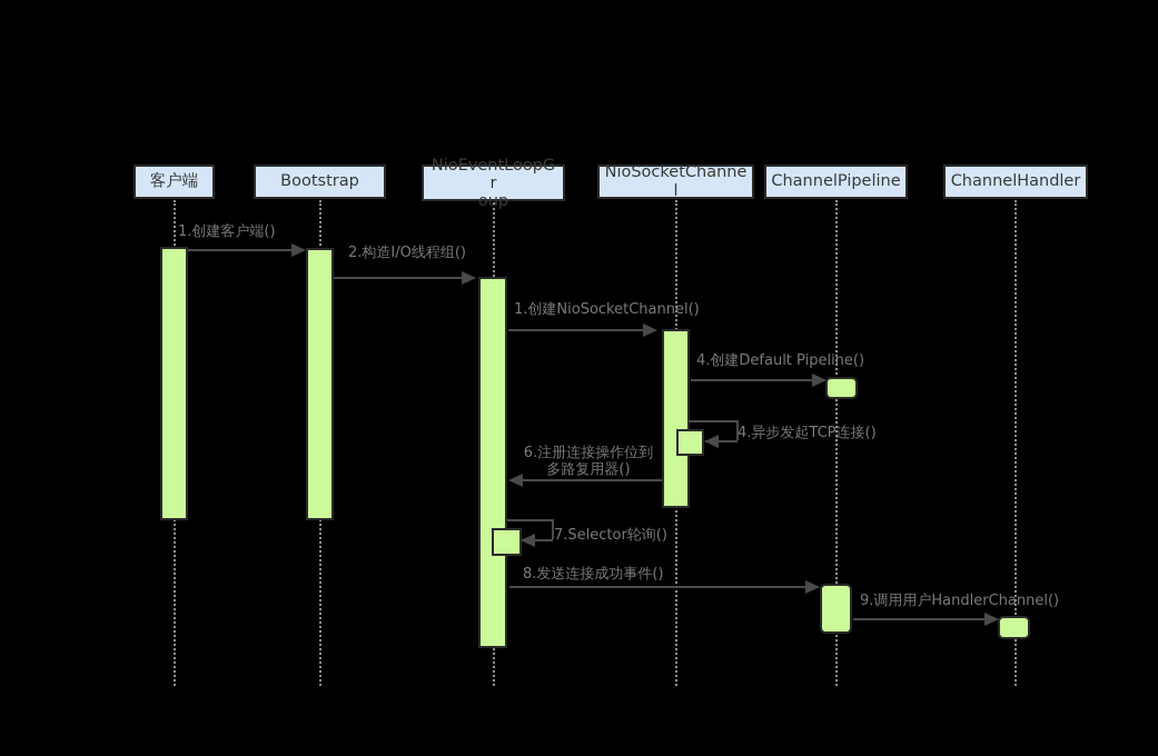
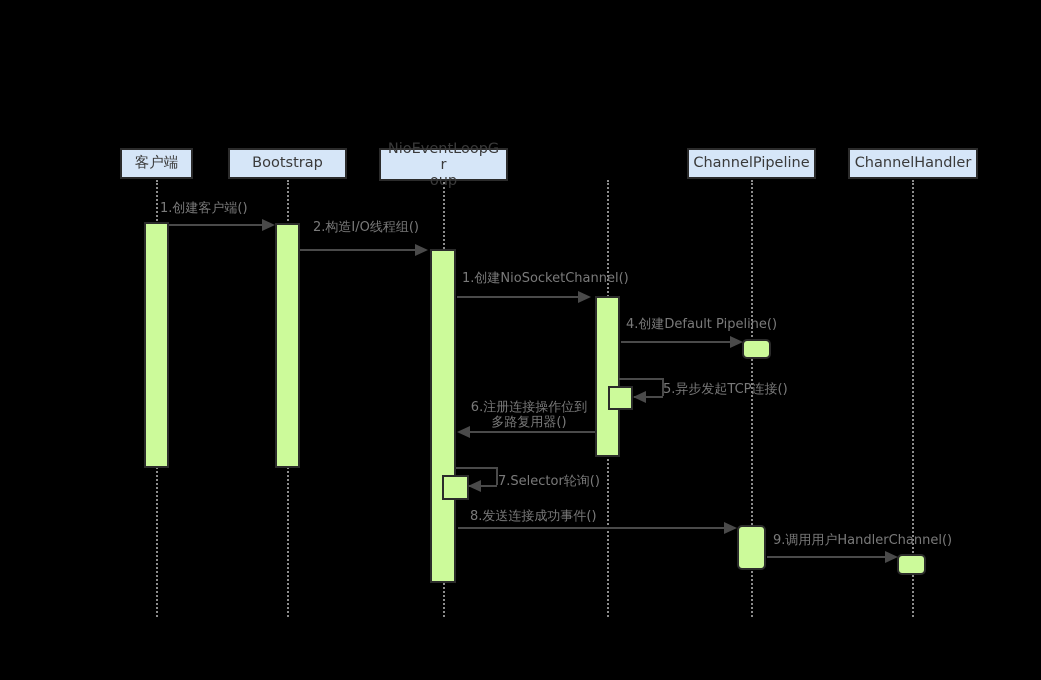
  客户端
  Bootstrap
  NioEventLoopGr
  oup
- NioSocketChannel
  ChannelPipeline
  ChannelHandler
  1.创建客户端()
  2.构造I/O线程组()
  1.创建NioSocketChannel()
  4.创建Default Pipeline()
- 4.异步发起TCP连接()
+ 5.异步发起TCP连接()
  6.注册连接操作位到
  多路复用器()
  7.Selector轮询()
  8.发送连接成功事件()
  9.调用用户HandlerChannel()
